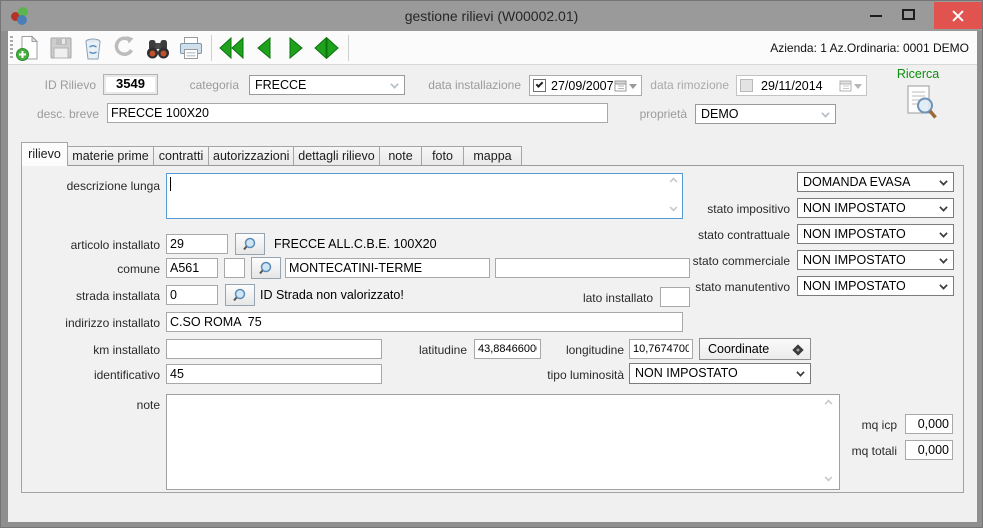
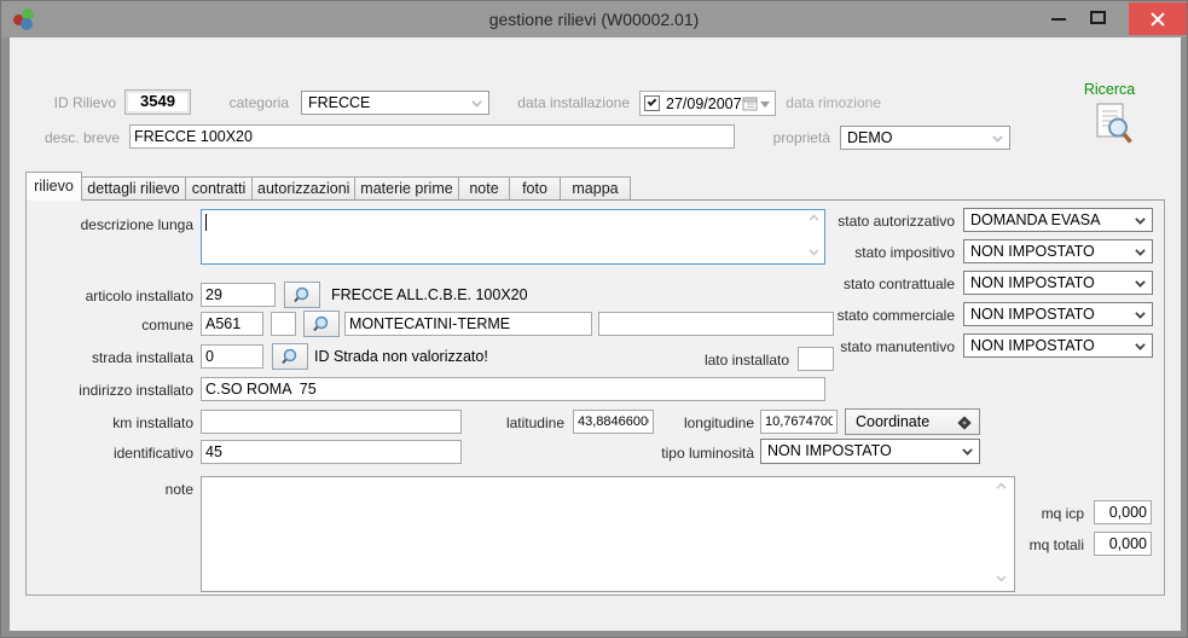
  gestione rilievi (W00002.01)
- Azienda: 1 Az.Ordinaria: 0001 DEMO
  ID Rilievo
  3549
  categoria
  FRECCE
  data installazione
  27/09/2007
  data rimozione
- 29/11/2014
  Ricerca
  desc. breve
  FRECCE 100X20
  proprietà
  DEMO
  rilievo
- materie prime
+ dettagli rilievo
  contratti
  autorizzazioni
- dettagli rilievo
+ materie prime
  note
  foto
  mappa
  descrizione lunga
  articolo installato
  29
  FRECCE ALL.C.B.E. 100X20
  comune
  A561
  MONTECATINI-TERME
  strada installata
  0
  ID Strada non valorizzato!
  lato installato
  indirizzo installato
  C.SO ROMA 75
  km installato
  latitudine
  43,8846600
  longitudine
  10,7674700
  identificativo
  45
  tipo luminosità
  NON IMPOSTATO
  note
+ stato autorizzativo
  DOMANDA EVASA
  stato impositivo
  NON IMPOSTATO
  stato contrattuale
  NON IMPOSTATO
  stato commerciale
  NON IMPOSTATO
  stato manutentivo
  NON IMPOSTATO
  mq icp
  0,000
  mq totali
  0,000
